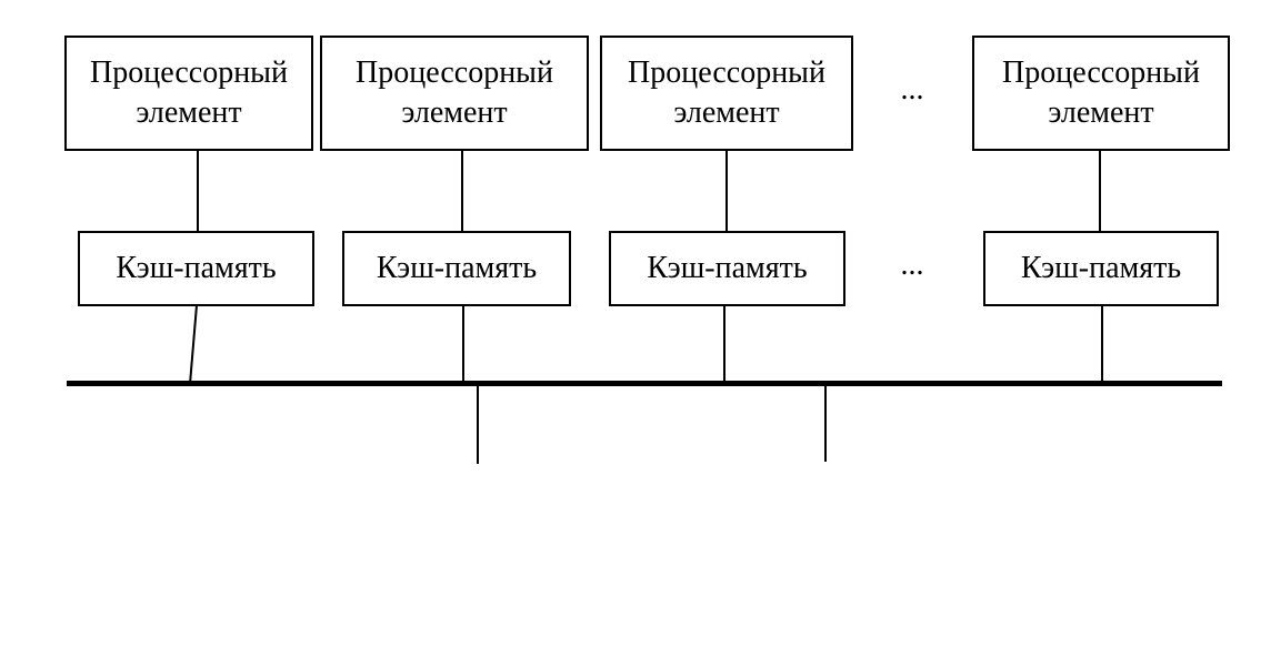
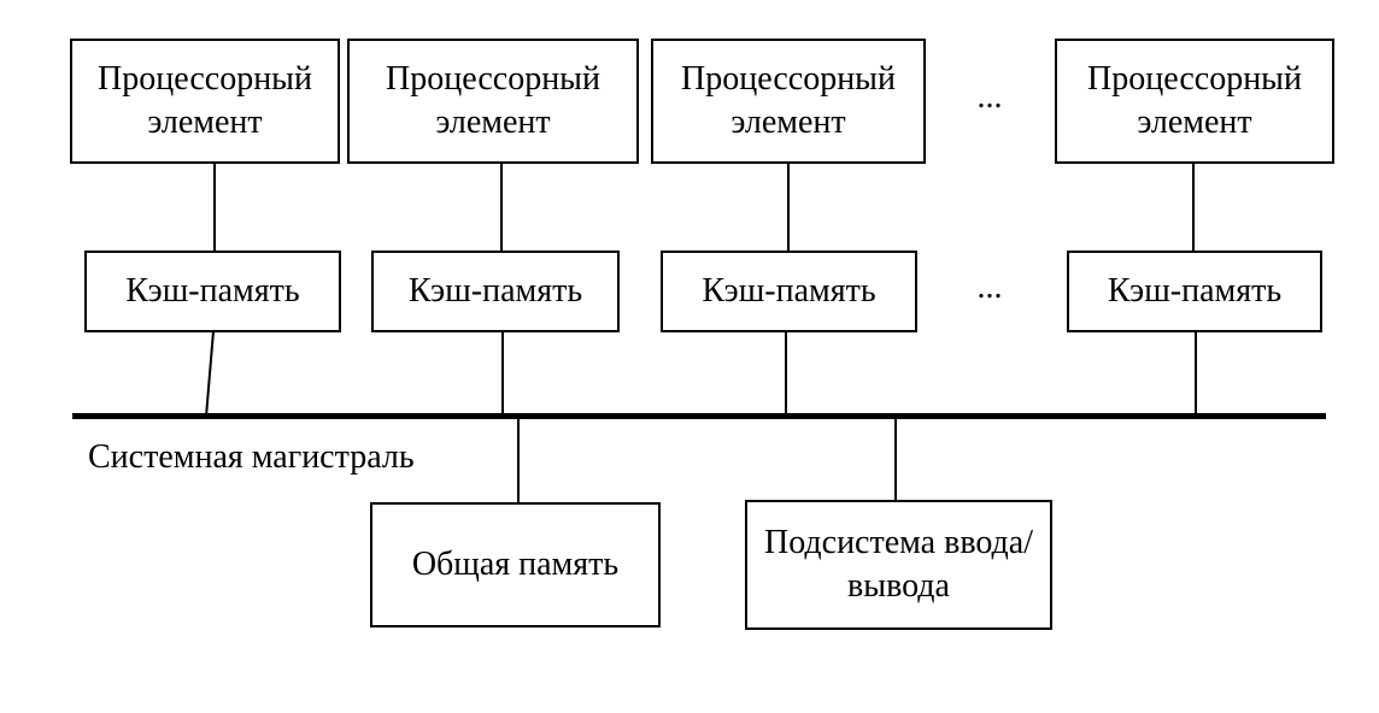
  Процессорный элемент
  Процессорный элемент
  Процессорный элемент
  Процессорный элемент
  ...
  Кэш-память
  Кэш-память
  Кэш-память
  Кэш-память
  ...
+ Системная магистраль
+ Общая память
+ Подсистема ввода/вывода
